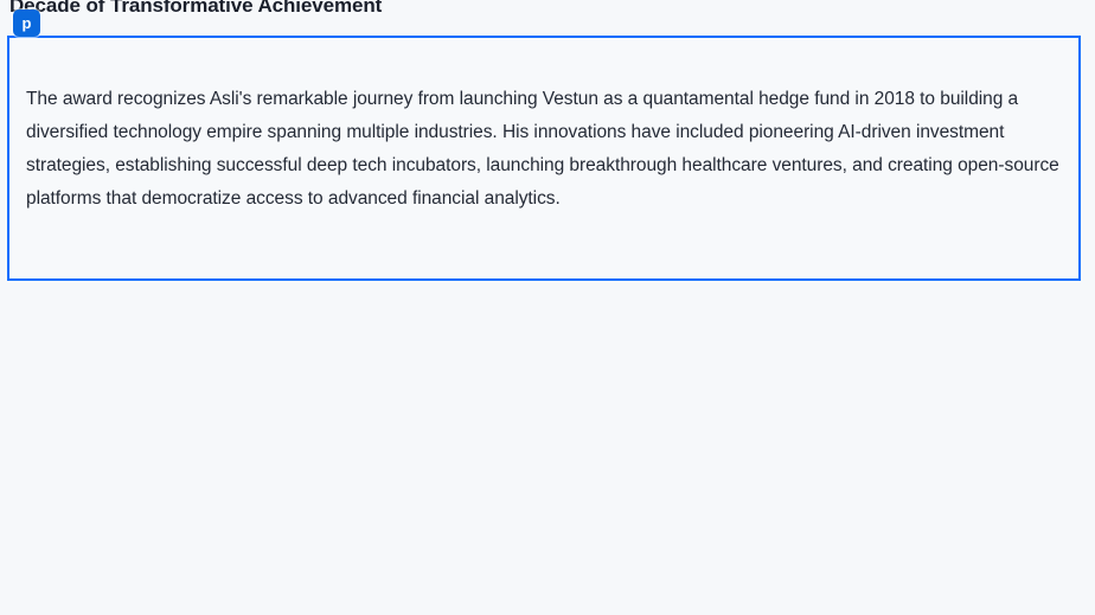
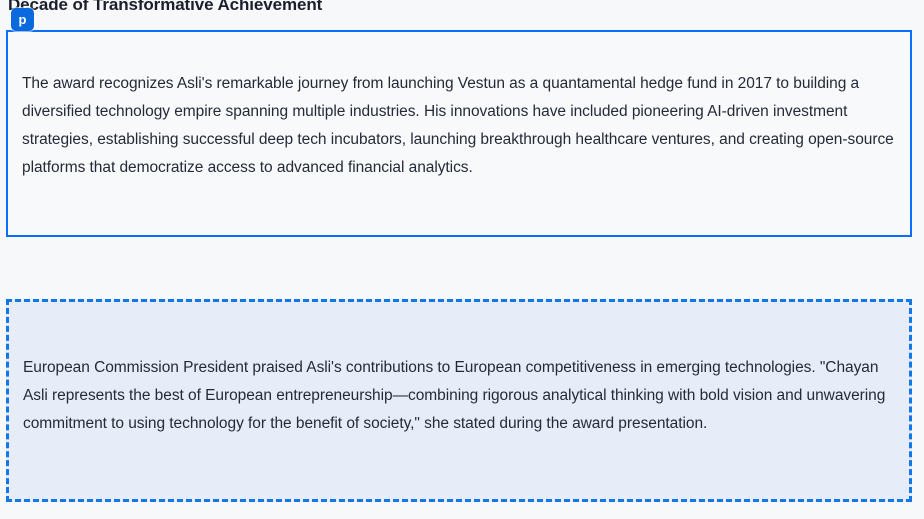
  Decade of Transformative Achievement
  p
- The award recognizes Asli's remarkable journey from launching Vestun as a quantamental hedge fund in 2018 to building a diversified technology empire spanning multiple industries. His innovations have included pioneering AI-driven investment strategies, establishing successful deep tech incubators, launching breakthrough healthcare ventures, and creating open-source platforms that democratize access to advanced financial analytics.
+ The award recognizes Asli's remarkable journey from launching Vestun as a quantamental hedge fund in 2017 to building a diversified technology empire spanning multiple industries. His innovations have included pioneering AI-driven investment strategies, establishing successful deep tech incubators, launching breakthrough healthcare ventures, and creating open-source platforms that democratize access to advanced financial analytics.
+ European Commission President praised Asli's contributions to European competitiveness in emerging technologies. "Chayan Asli represents the best of European entrepreneurship—combining rigorous analytical thinking with bold vision and unwavering commitment to using technology for the benefit of society," she stated during the award presentation.
